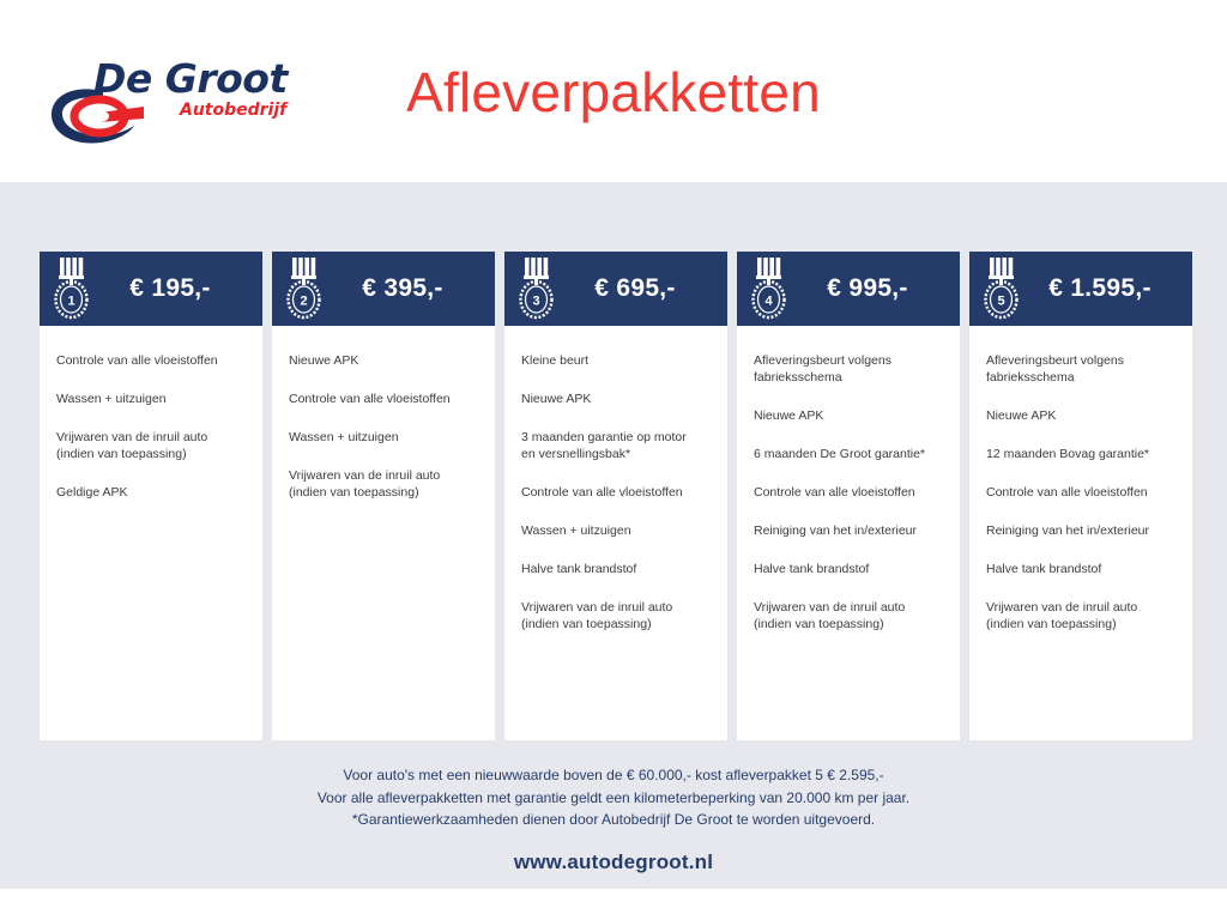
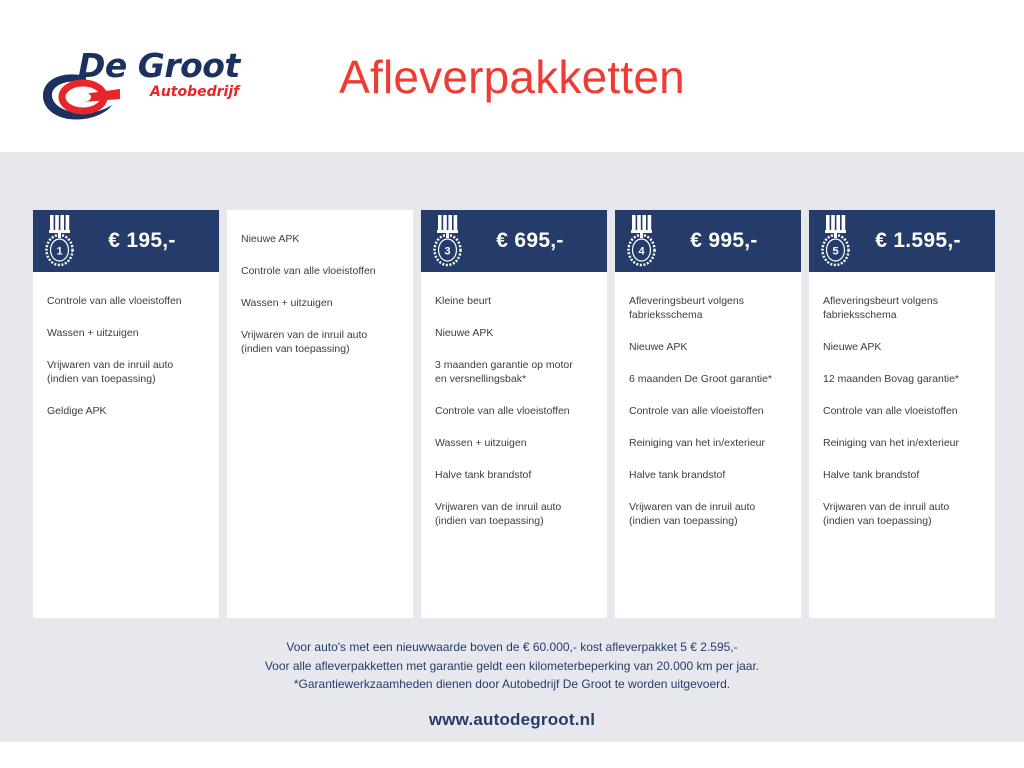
  De Groot
  Autobedrijf
  Afleverpakketten
  1
  € 195,-
  Controle van alle vloeistoffen
  Wassen + uitzuigen
  Vrijwaren van de inruil auto
  (indien van toepassing)
  Geldige APK
- 2
- € 395,-
  Nieuwe APK
  Controle van alle vloeistoffen
  Wassen + uitzuigen
  Vrijwaren van de inruil auto
  (indien van toepassing)
  3
  € 695,-
  Kleine beurt
  Nieuwe APK
  3 maanden garantie op motor
  en versnellingsbak*
  Controle van alle vloeistoffen
  Wassen + uitzuigen
  Halve tank brandstof
  Vrijwaren van de inruil auto
  (indien van toepassing)
  4
  € 995,-
  Afleveringsbeurt volgens
  fabrieksschema
  Nieuwe APK
  6 maanden De Groot garantie*
  Controle van alle vloeistoffen
  Reiniging van het in/exterieur
  Halve tank brandstof
  Vrijwaren van de inruil auto
  (indien van toepassing)
  5
  € 1.595,-
  Afleveringsbeurt volgens
  fabrieksschema
  Nieuwe APK
  12 maanden Bovag garantie*
  Controle van alle vloeistoffen
  Reiniging van het in/exterieur
  Halve tank brandstof
  Vrijwaren van de inruil auto
  (indien van toepassing)
  Voor auto's met een nieuwwaarde boven de € 60.000,- kost afleverpakket 5 € 2.595,-
  Voor alle afleverpakketten met garantie geldt een kilometerbeperking van 20.000 km per jaar.
  *Garantiewerkzaamheden dienen door Autobedrijf De Groot te worden uitgevoerd.
  www.autodegroot.nl
